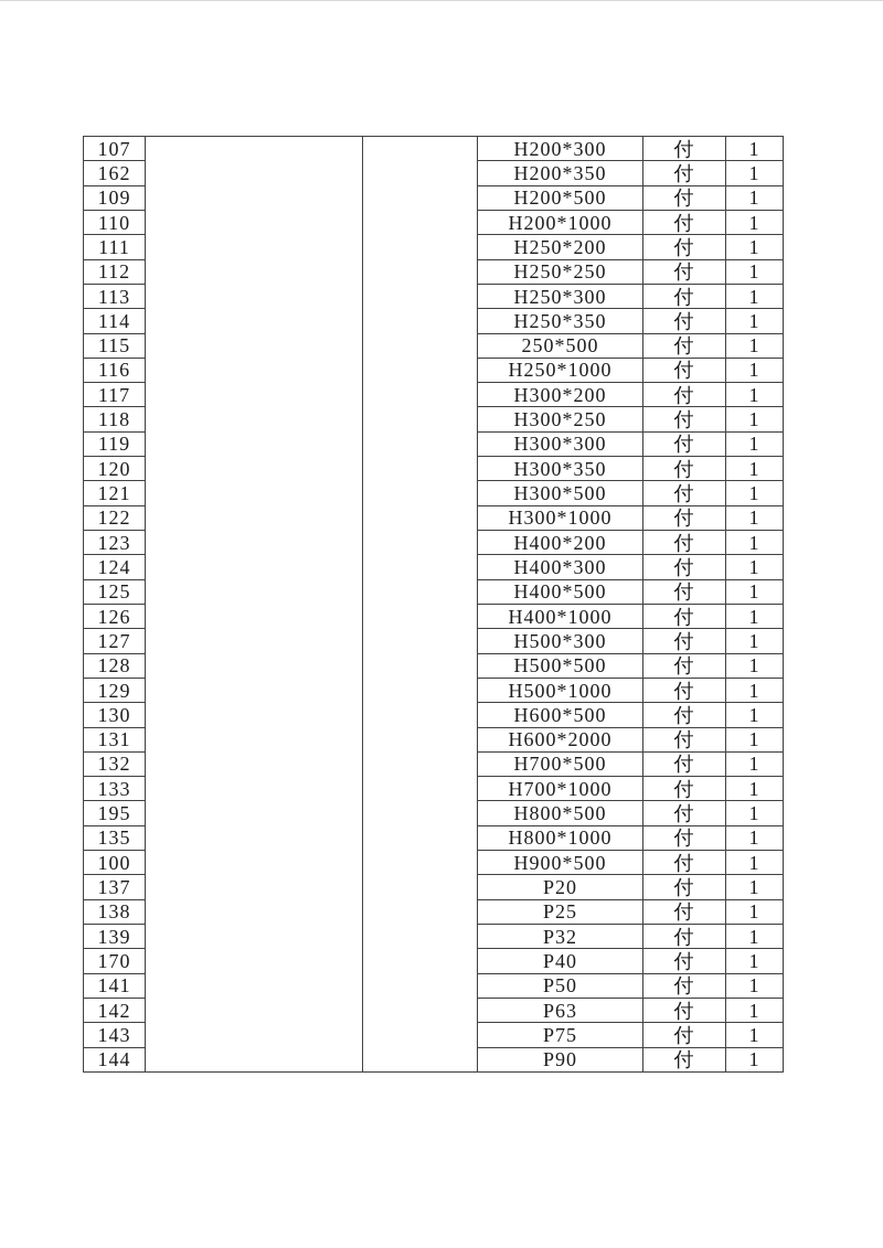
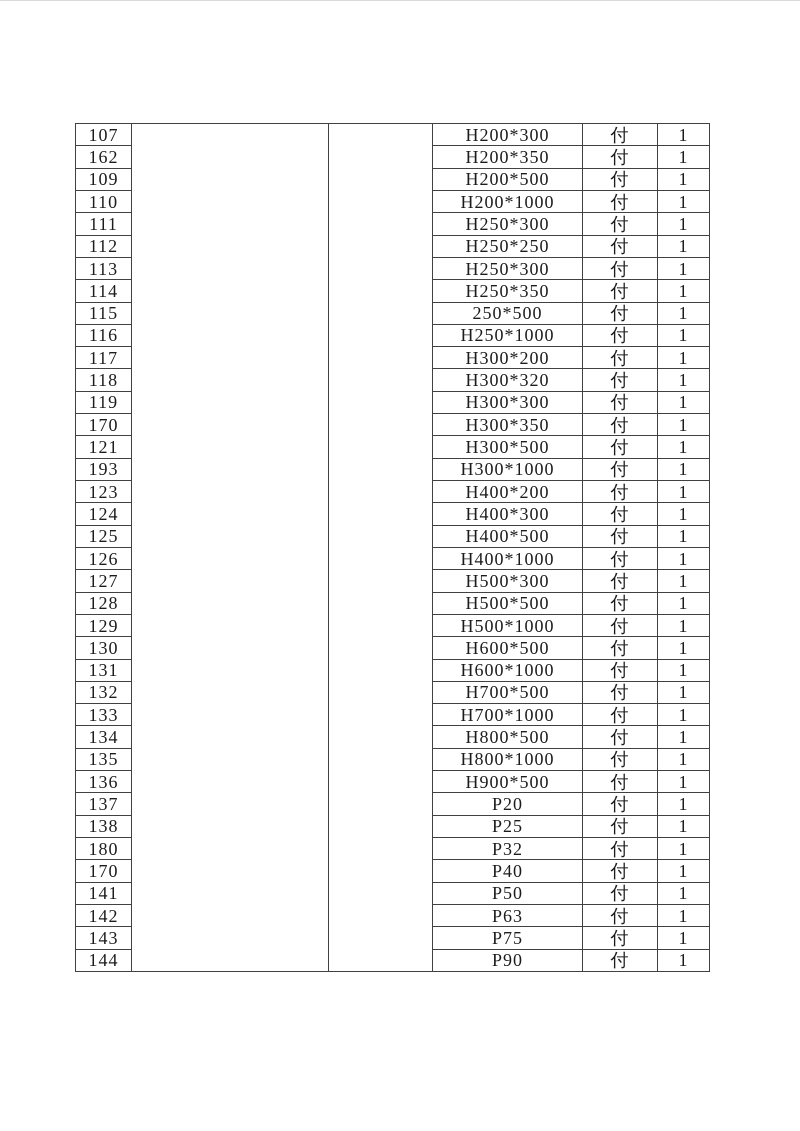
  107			H200*300	付	1
  162	H200*350	付	1
  109	H200*500	付	1
  110	H200*1000	付	1
- 111	H250*200	付	1
+ 111	H250*300	付	1
  112	H250*250	付	1
  113	H250*300	付	1
  114	H250*350	付	1
  115	250*500	付	1
  116	H250*1000	付	1
  117	H300*200	付	1
- 118	H300*250	付	1
+ 118	H300*320	付	1
  119	H300*300	付	1
- 120	H300*350	付	1
+ 170	H300*350	付	1
  121	H300*500	付	1
- 122	H300*1000	付	1
+ 193	H300*1000	付	1
  123	H400*200	付	1
  124	H400*300	付	1
  125	H400*500	付	1
  126	H400*1000	付	1
  127	H500*300	付	1
  128	H500*500	付	1
  129	H500*1000	付	1
  130	H600*500	付	1
- 131	H600*2000	付	1
+ 131	H600*1000	付	1
  132	H700*500	付	1
  133	H700*1000	付	1
- 195	H800*500	付	1
+ 134	H800*500	付	1
  135	H800*1000	付	1
- 100	H900*500	付	1
+ 136	H900*500	付	1
  137	P20	付	1
  138	P25	付	1
- 139	P32	付	1
+ 180	P32	付	1
  170	P40	付	1
  141	P50	付	1
  142	P63	付	1
  143	P75	付	1
  144	P90	付	1
